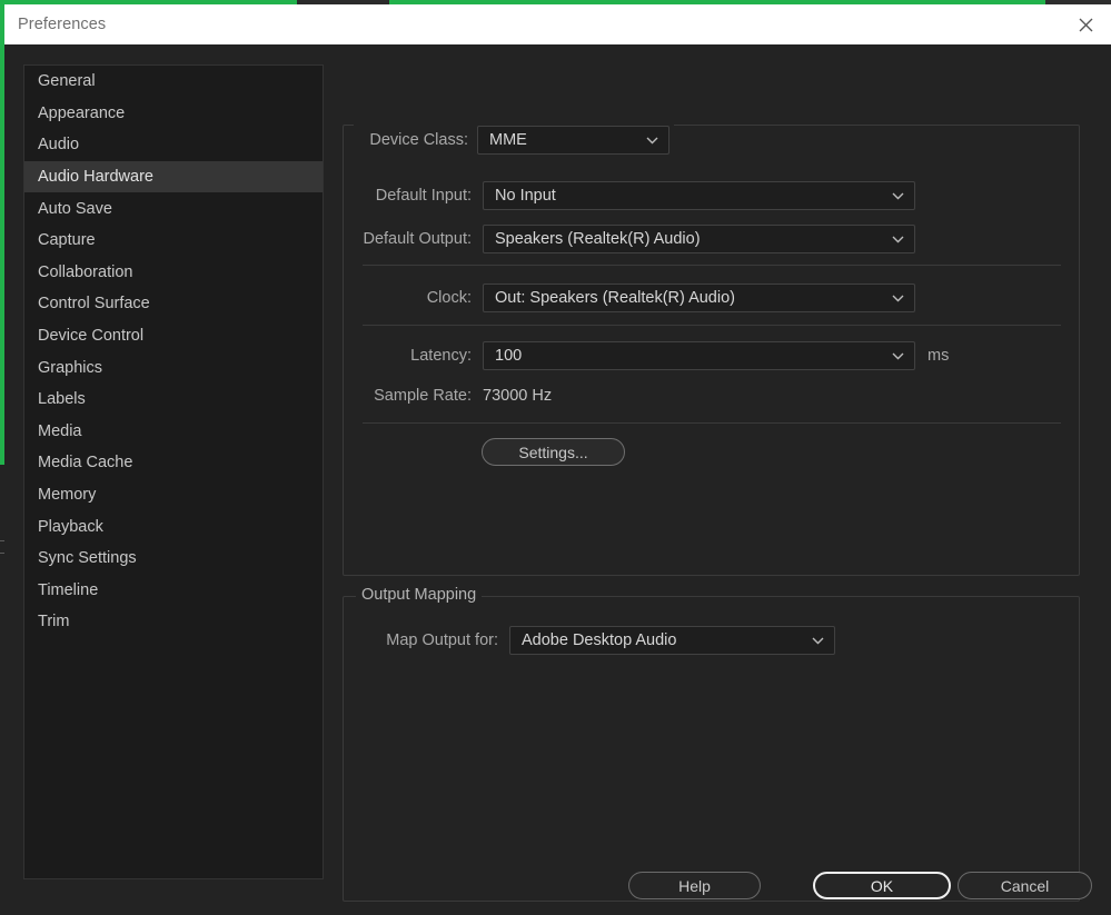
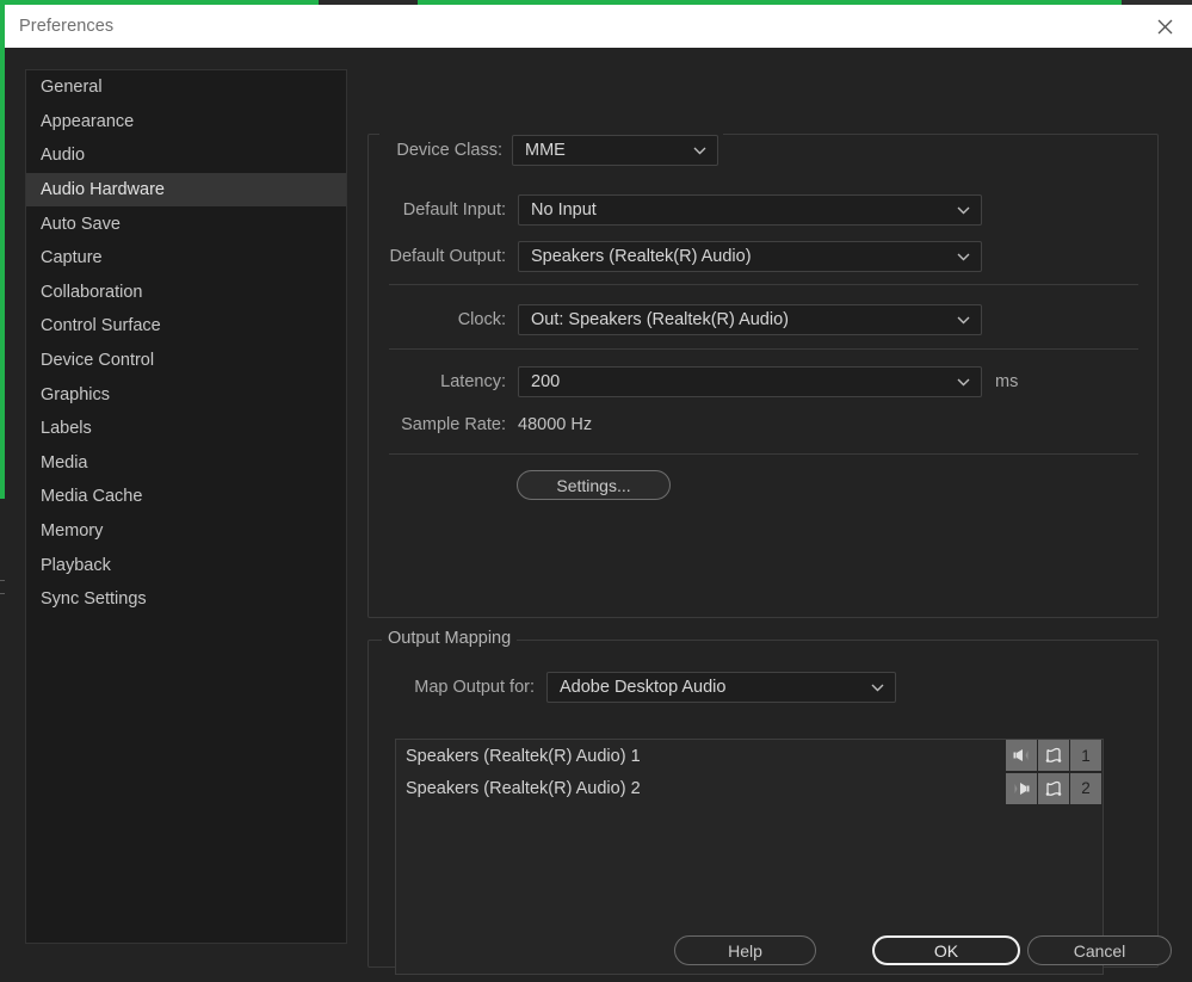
  Preferences
  General
  Appearance
  Audio
  Audio Hardware
  Auto Save
  Capture
  Collaboration
  Control Surface
  Device Control
  Graphics
  Labels
  Media
  Media Cache
  Memory
  Playback
  Sync Settings
- Timeline
- Trim
  Device Class:
  MME
  Default Input:
  No Input
  Default Output:
  Speakers (Realtek(R) Audio)
  Clock:
  Out: Speakers (Realtek(R) Audio)
  Latency:
- 100
+ 200
  ms
  Sample Rate:
- 73000 Hz
+ 48000 Hz
  Settings...
  Output Mapping
  Map Output for:
  Adobe Desktop Audio
+ Speakers (Realtek(R) Audio) 1
+ 1
+ Speakers (Realtek(R) Audio) 2
+ 2
  Help
  OK
  Cancel
